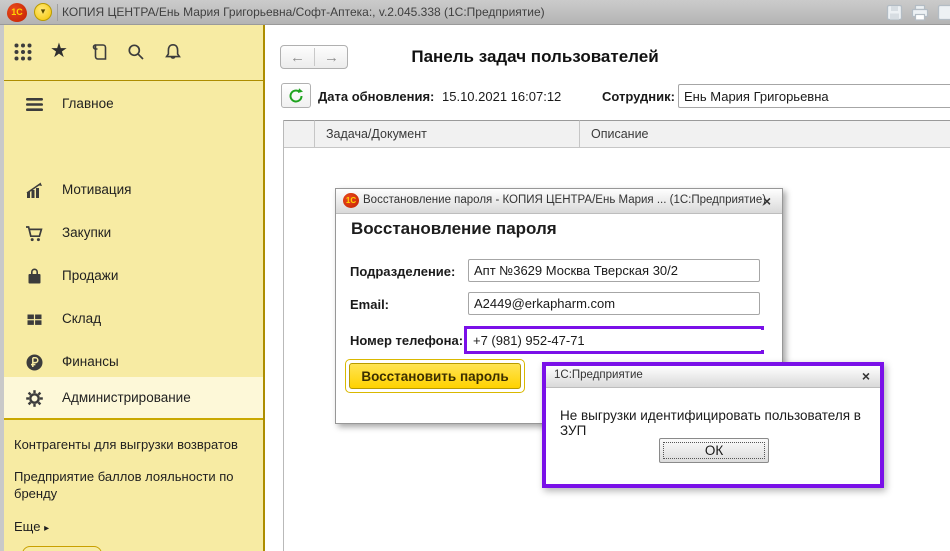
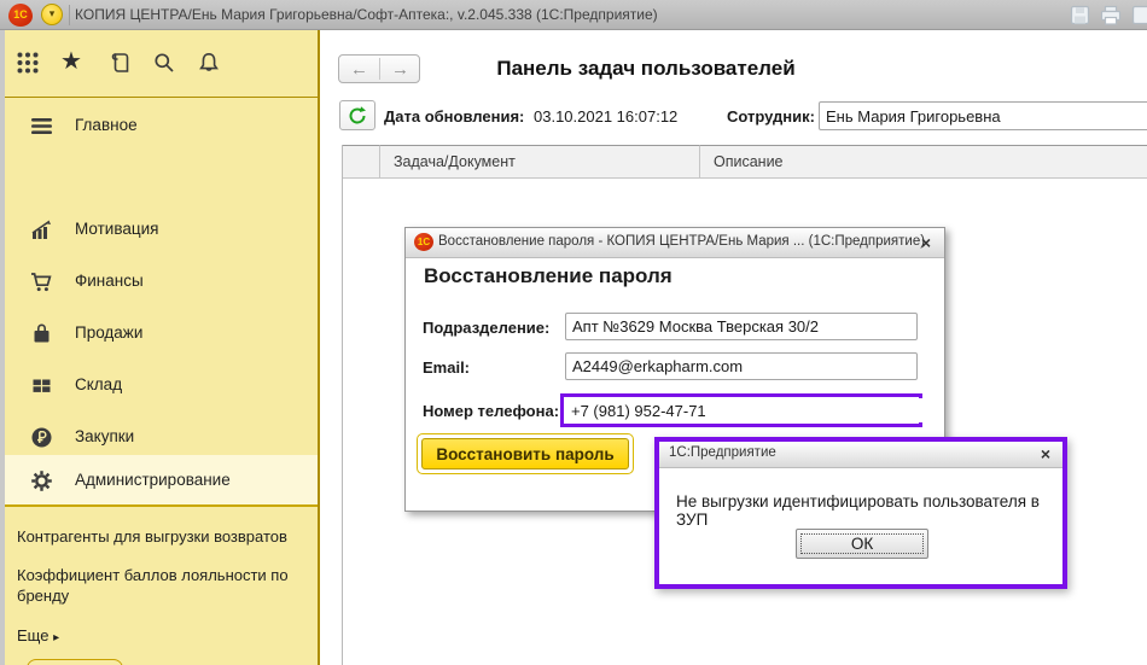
  1С
  ▾
  КОПИЯ ЦЕНТРА/Ень Мария Григорьевна/Софт-Аптека:, v.2.045.338 (1С:Предприятие)
  ★
  Главное
  Мотивация
- Закупки
+ Финансы
  Продажи
  Склад
- Финансы
+ Закупки
  Администрирование
  Контрагенты для выгрузки возвратов
- Предприятие баллов лояльности по бренду
+ Коэффициент баллов лояльности по бренду
  Еще ▸
  ←
  →
  Панель задач пользователей
  Дата обновления:
- 15.10.2021 16:07:12
+ 03.10.2021 16:07:12
  Сотрудник:
  Ень Мария Григорьевна
  Задача/Документ
  Описание
  1С
  Восстановление пароля - КОПИЯ ЦЕНТРА/Ень Мария ... (1С:Предприятие)
  ×
  Восстановление пароля
  Подразделение:
  Апт №3629 Москва Тверская 30/2
  Email:
  A2449@erkapharm.com
  Номер телефона:
  +7 (981) 952-47-71
  Восстановить пароль
  1С:Предприятие
  ×
  Не выгрузки идентифицировать пользователя в ЗУП
  ОК
